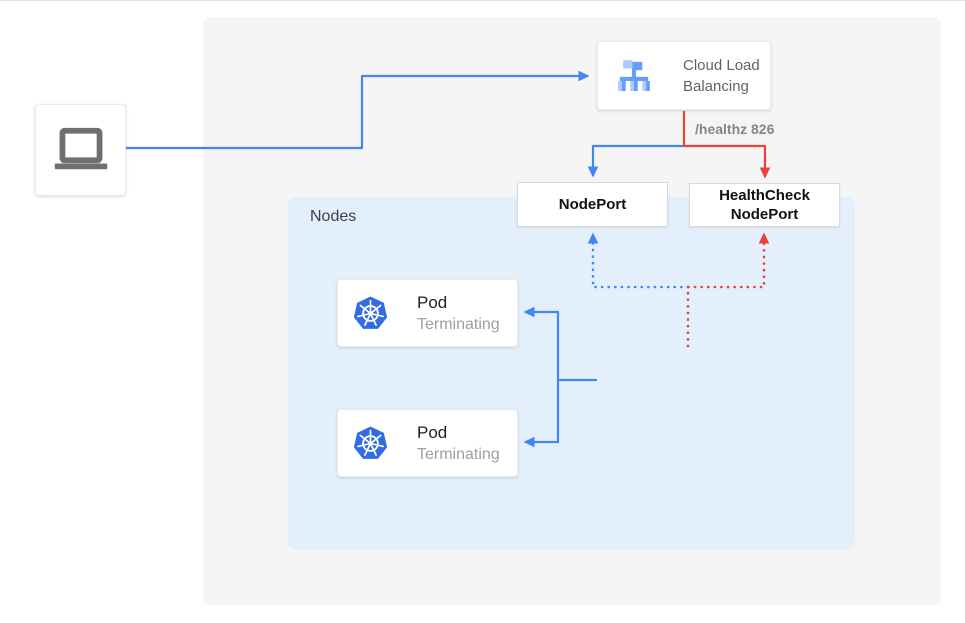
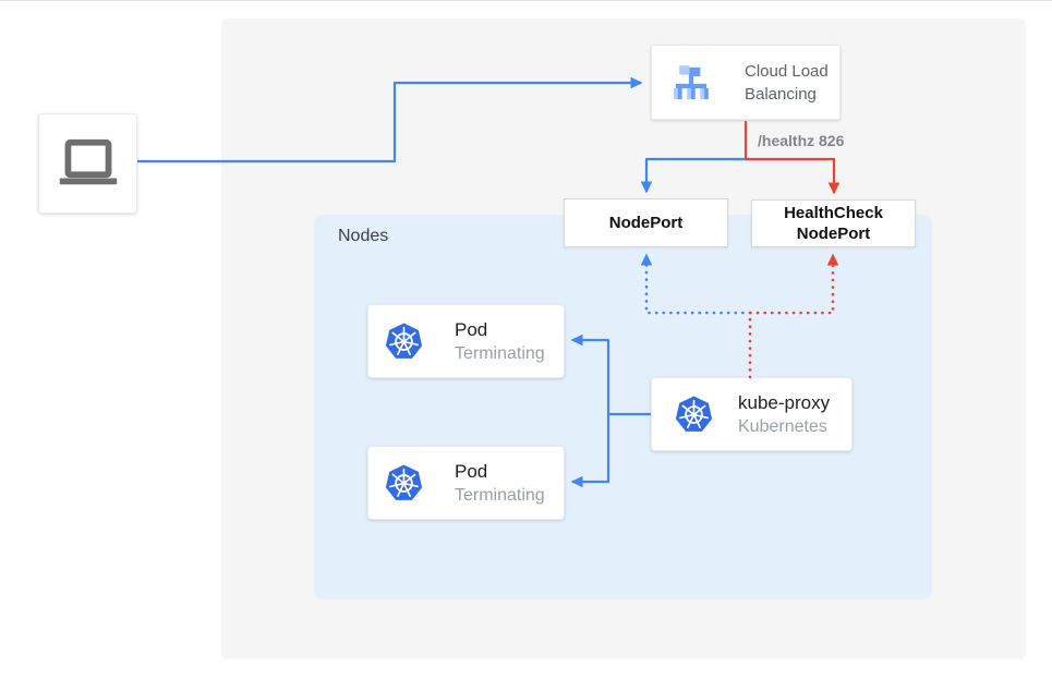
  Nodes
  Cloud Load
  Balancing
  /healthz 826
  NodePort
  HealthCheck
  NodePort
  Pod
  Terminating
  Pod
  Terminating
+ kube-proxy
+ Kubernetes
